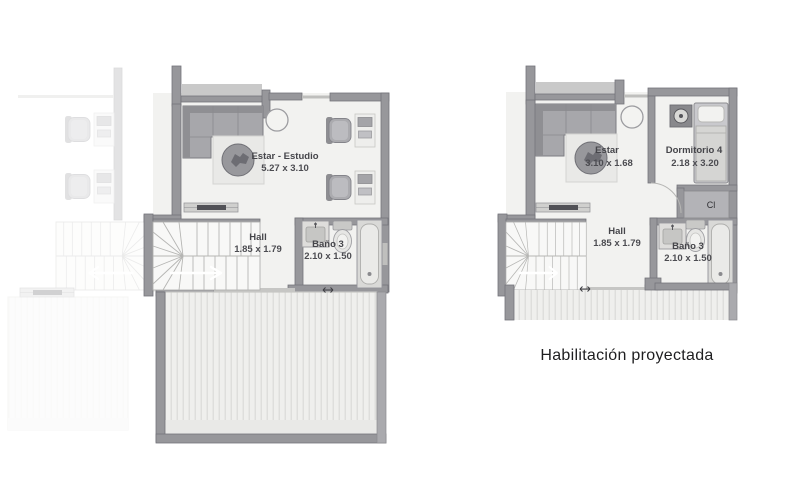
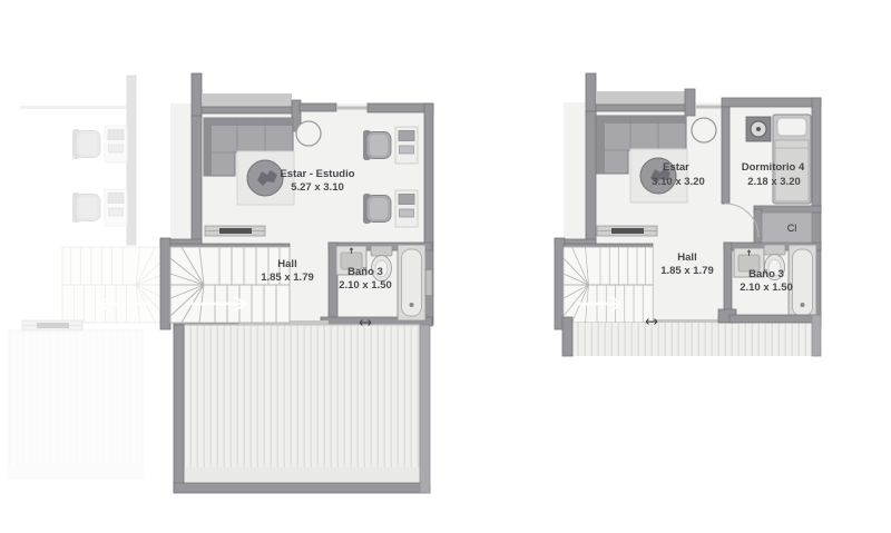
  Estar - Estudio
  5.27 x 3.10
  Hall
  1.85 x 1.79
  Baño 3
  2.10 x 1.50
  Cl
  Estar
- 3.10 x 1.68
+ 3.10 x 3.20
  Dormitorio 4
  2.18 x 3.20
  Hall
  1.85 x 1.79
  Baño 3
  2.10 x 1.50
- Habilitación proyectada
